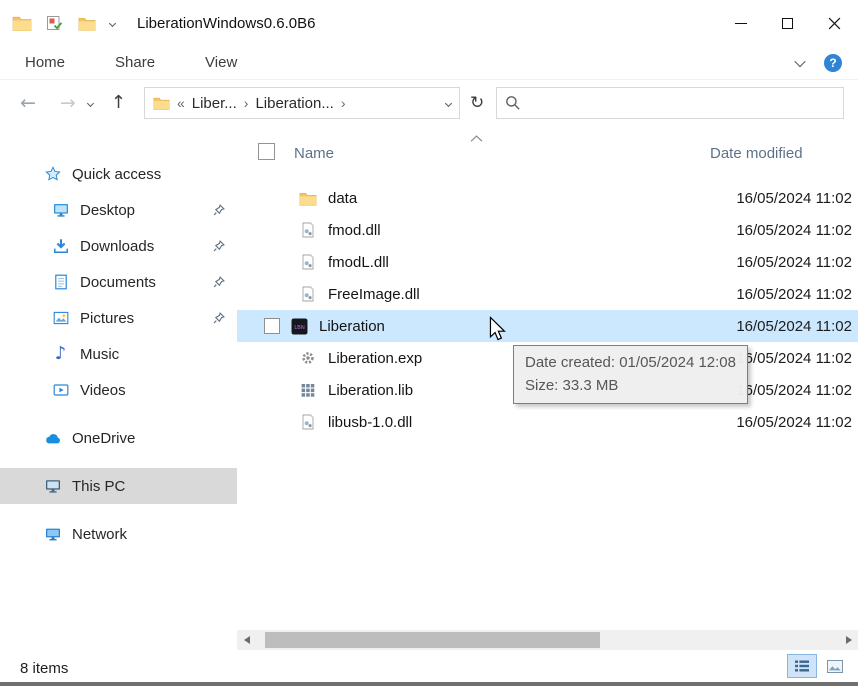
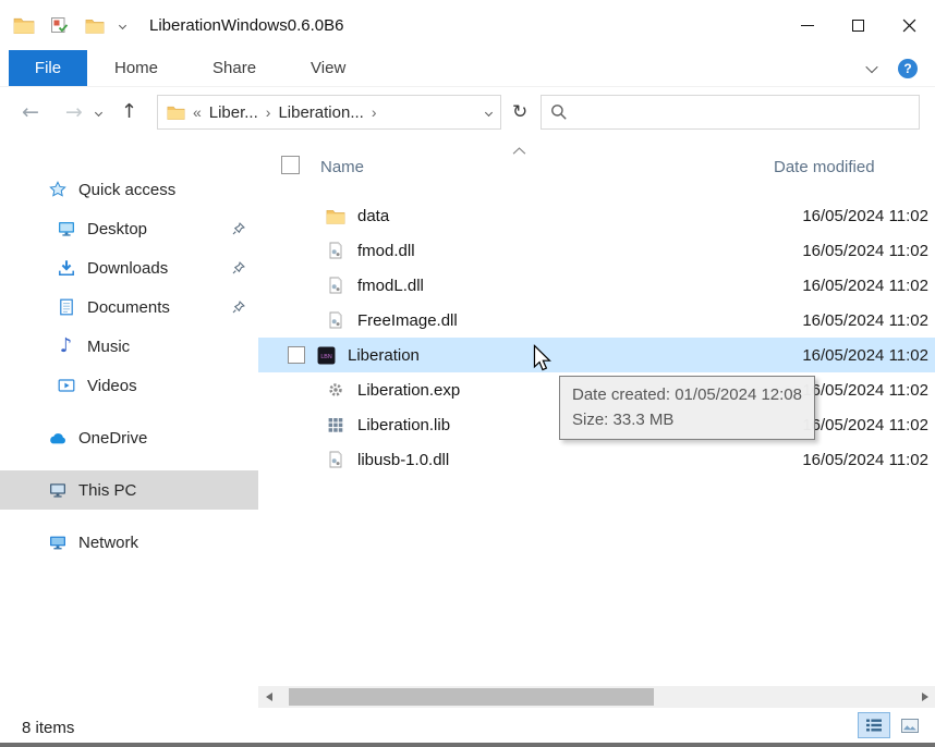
  LiberationWindows0.6.0B6
+ File
  Home
  Share
  View
  ?
  ←
  →
  ↑
  «
  Liber...
  ›
  Liberation...
  ›
  ↻
  Quick access
  Desktop
  Downloads
  Documents
- Pictures
  ♪
  Music
  Videos
  OneDrive
  This PC
  Network
  Name
  Date modified
  data
  16/05/2024 11:02
  fmod.dll
  16/05/2024 11:02
  fmodL.dll
  16/05/2024 11:02
  FreeImage.dll
  16/05/2024 11:02
  Liberation
  16/05/2024 11:02
  Liberation.exp
  6/05/2024 11:02
  Liberation.lib
  6/05/2024 11:02
  libusb-1.0.dll
  16/05/2024 11:02
  Date created: 01/05/2024 12:08
  Size: 33.3 MB
  8 items
